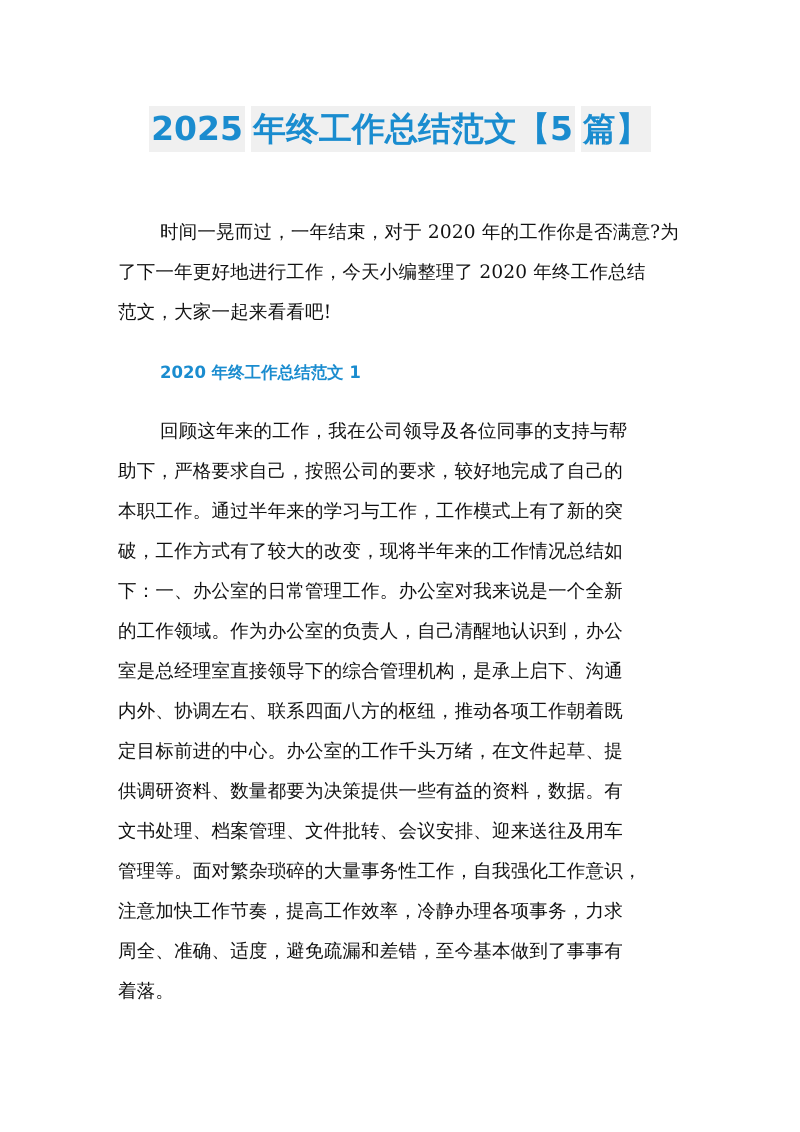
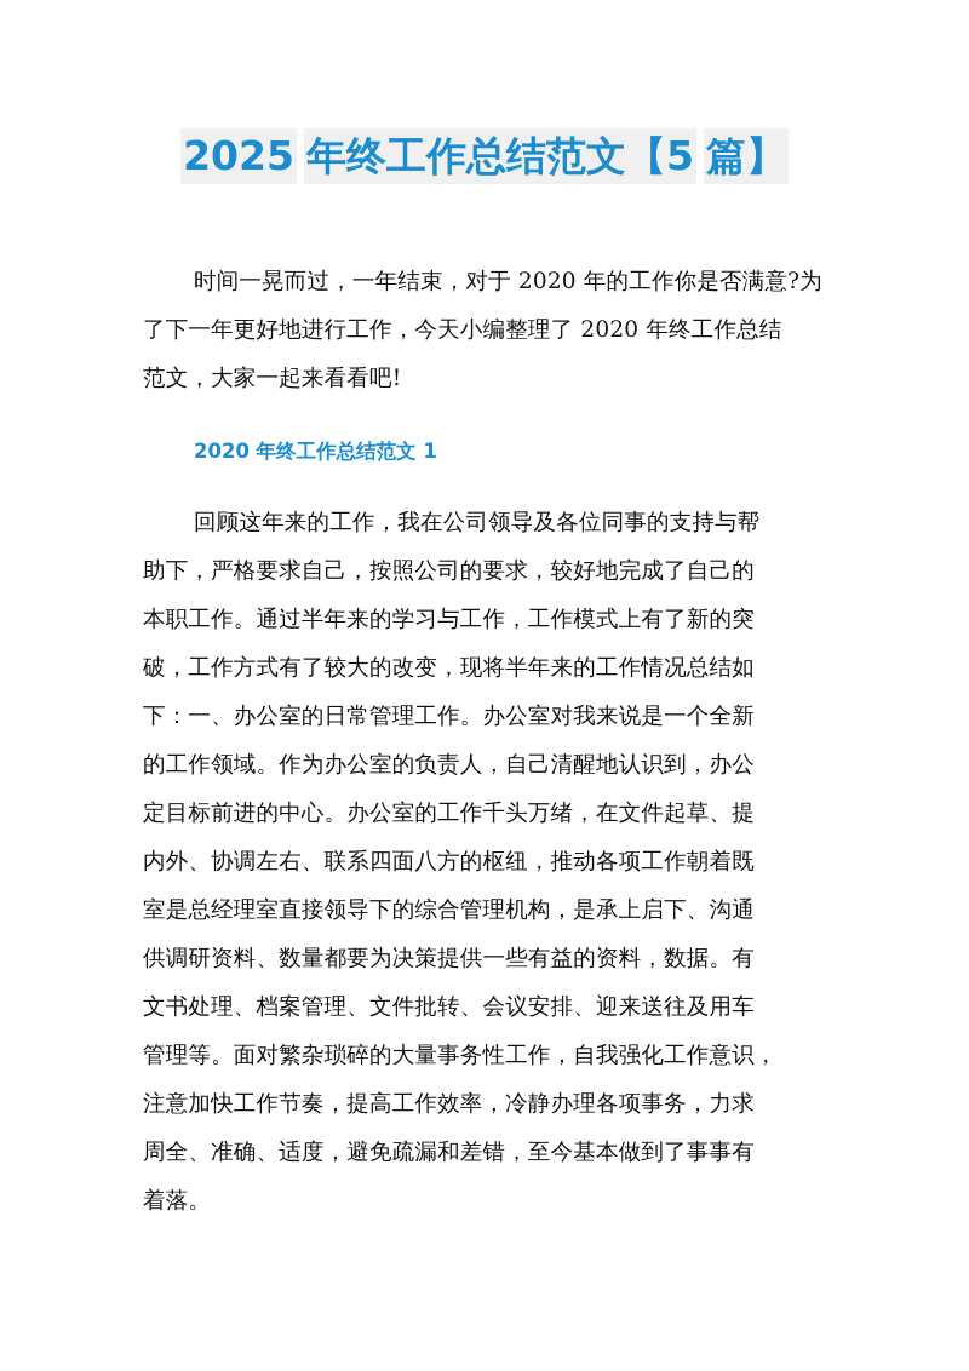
  2025 年终工作总结范文【5 篇】
  时间一晃而过，一年结束，对于 2020 年的工作你是否满意?为
  了下一年更好地进行工作，今天小编整理了 2020 年终工作总结
  范文，大家一起来看看吧!
  2020 年终工作总结范文 1
  回顾这年来的工作，我在公司领导及各位同事的支持与帮
  助下，严格要求自己，按照公司的要求，较好地完成了自己的
  本职工作。通过半年来的学习与工作，工作模式上有了新的突
  破，工作方式有了较大的改变，现将半年来的工作情况总结如
  下：一、办公室的日常管理工作。办公室对我来说是一个全新
  的工作领域。作为办公室的负责人，自己清醒地认识到，办公
- 室是总经理室直接领导下的综合管理机构，是承上启下、沟通
+ 定目标前进的中心。办公室的工作千头万绪，在文件起草、提
  内外、协调左右、联系四面八方的枢纽，推动各项工作朝着既
- 定目标前进的中心。办公室的工作千头万绪，在文件起草、提
+ 室是总经理室直接领导下的综合管理机构，是承上启下、沟通
  供调研资料、数量都要为决策提供一些有益的资料，数据。有
  文书处理、档案管理、文件批转、会议安排、迎来送往及用车
  管理等。面对繁杂琐碎的大量事务性工作，自我强化工作意识，
  注意加快工作节奏，提高工作效率，冷静办理各项事务，力求
  周全、准确、适度，避免疏漏和差错，至今基本做到了事事有
  着落。
